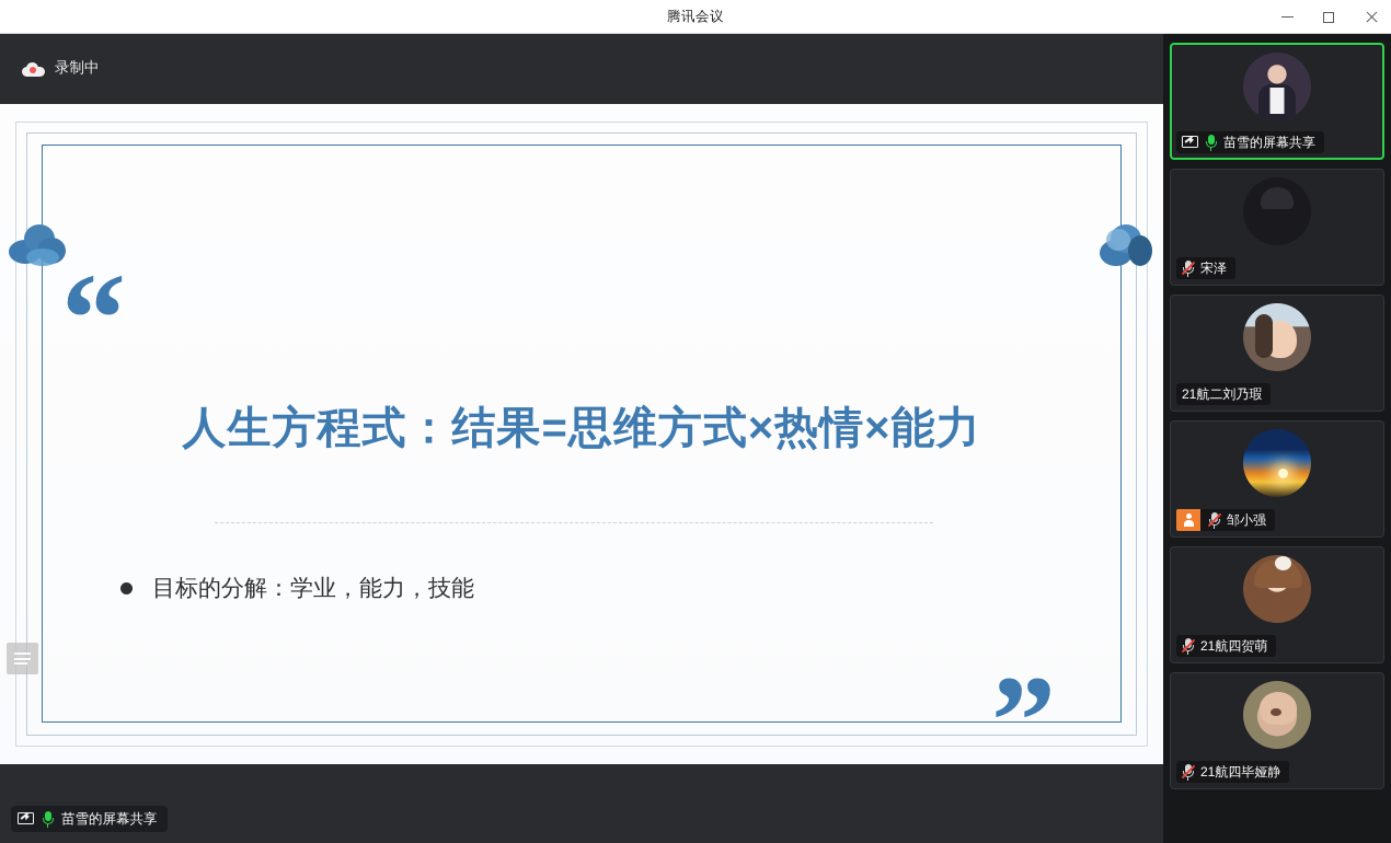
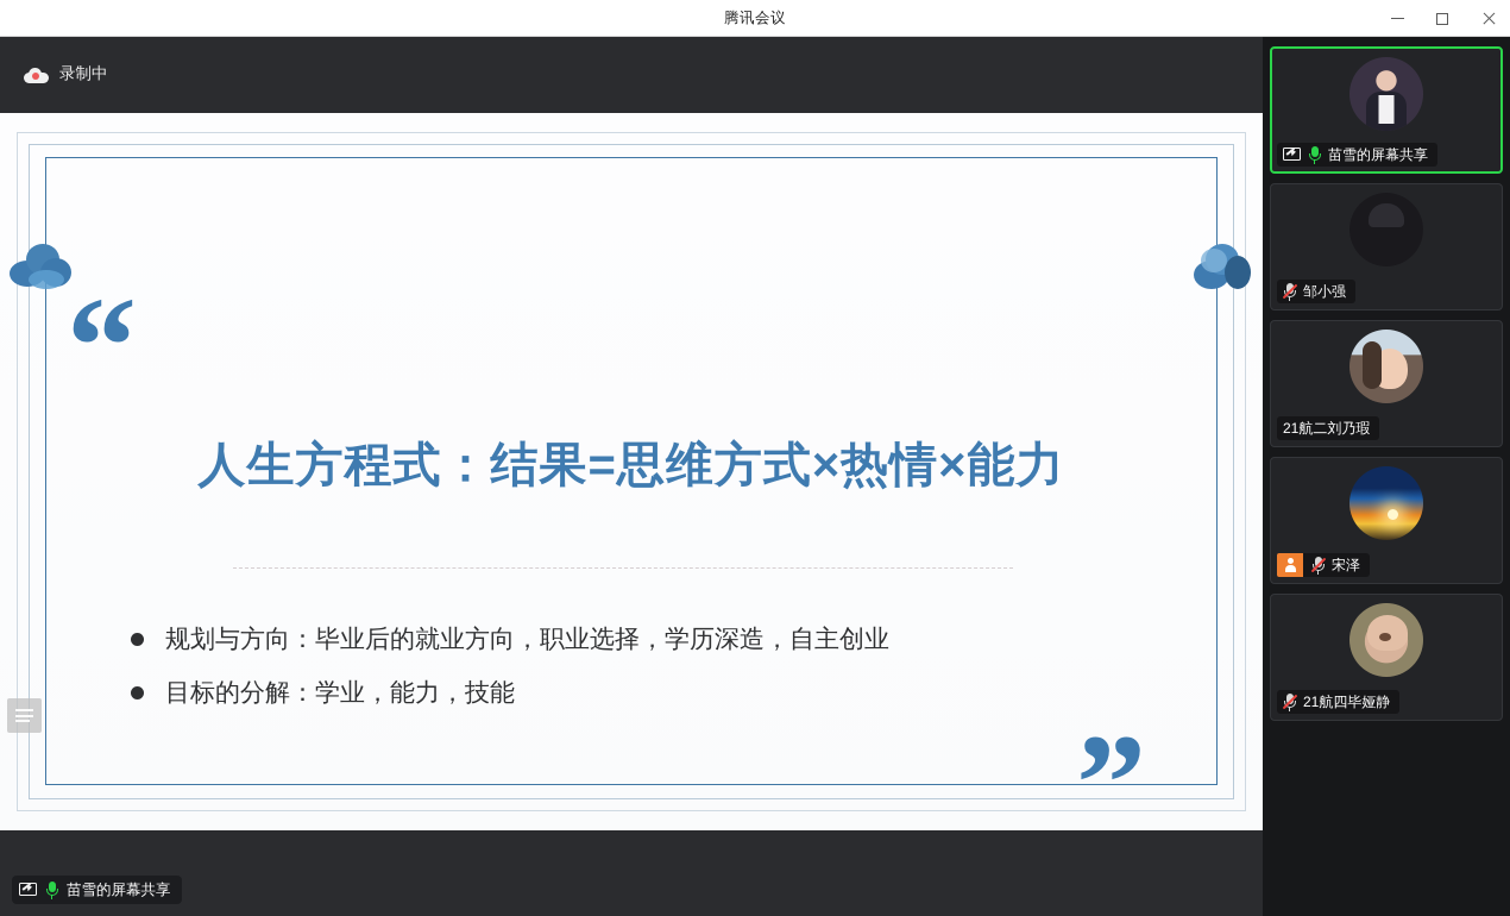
  腾讯会议
  录制中
  “
  ”
  人生方程式：结果=思维方式×热情×能力
+ 规划与方向：毕业后的就业方向，职业选择，学历深造，自主创业
  目标的分解：学业，能力，技能
  苗雪的屏幕共享
  苗雪的屏幕共享
- 宋泽
+ 邹小强
  21航二刘乃瑕
- 邹小强
+ 宋泽
- 21航四贺萌
  21航四毕娅静
